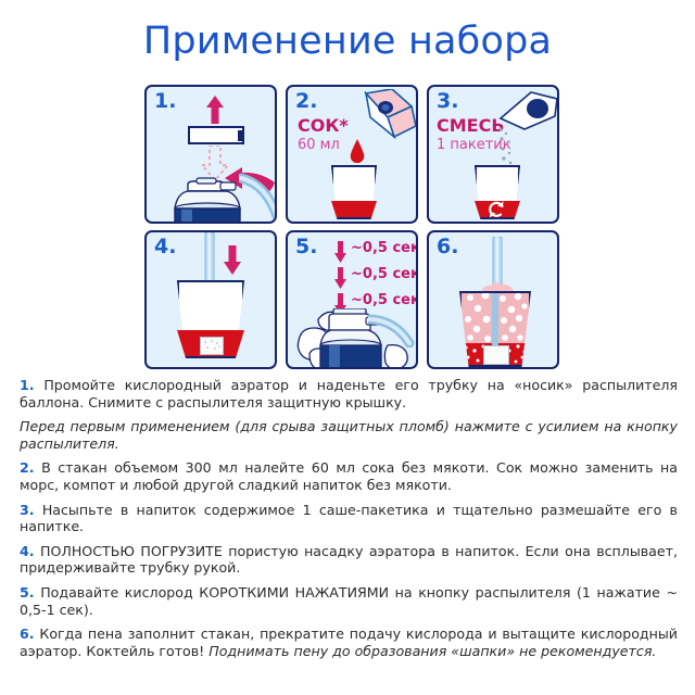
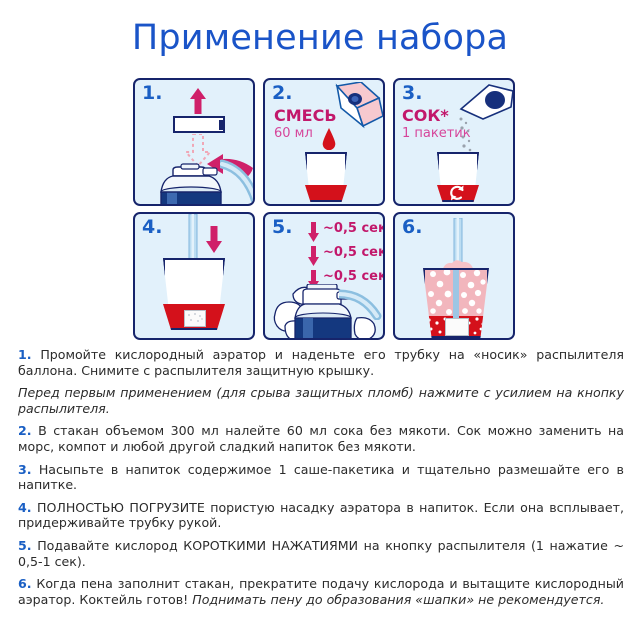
  Применение набора
  1.
  2.
- СОК*
+ СМЕСЬ
  60 мл
  3.
- СМЕСЬ
+ СОК*
  1 пакетик
  4.
  5.
  ~0,5 сек
  ~0,5 сек
  ~0,5 сек
  6.
  1. Промойте кислородный аэратор и наденьте его трубку на «носик» распылителя баллона. Снимите с распылителя защитную крышку.
  Перед первым применением (для срыва защитных пломб) нажмите с усилием на кнопку распылителя.
  2. В стакан объемом 300 мл налейте 60 мл сока без мякоти. Сок можно заменить на морс, компот и любой другой сладкий напиток без мякоти.
  3. Насыпьте в напиток содержимое 1 саше-пакетика и тщательно размешайте его в напитке.
  4. ПОЛНОСТЬЮ ПОГРУЗИТЕ пористую насадку аэратора в напиток. Если она всплывает, придерживайте трубку рукой.
  5. Подавайте кислород КОРОТКИМИ НАЖАТИЯМИ на кнопку распылителя (1 нажатие ~ 0,5-1 сек).
  6. Когда пена заполнит стакан, прекратите подачу кислорода и вытащите кислородный аэратор. Коктейль готов! Поднимать пену до образования «шапки» не рекомендуется.
